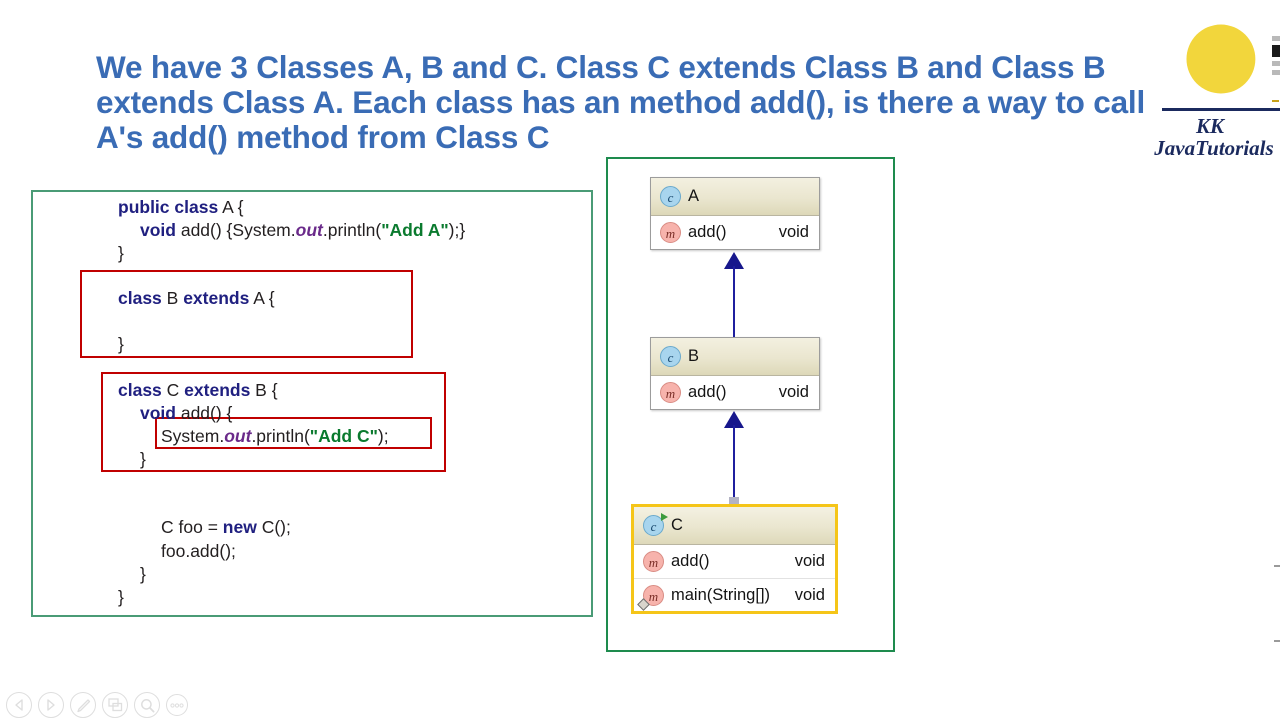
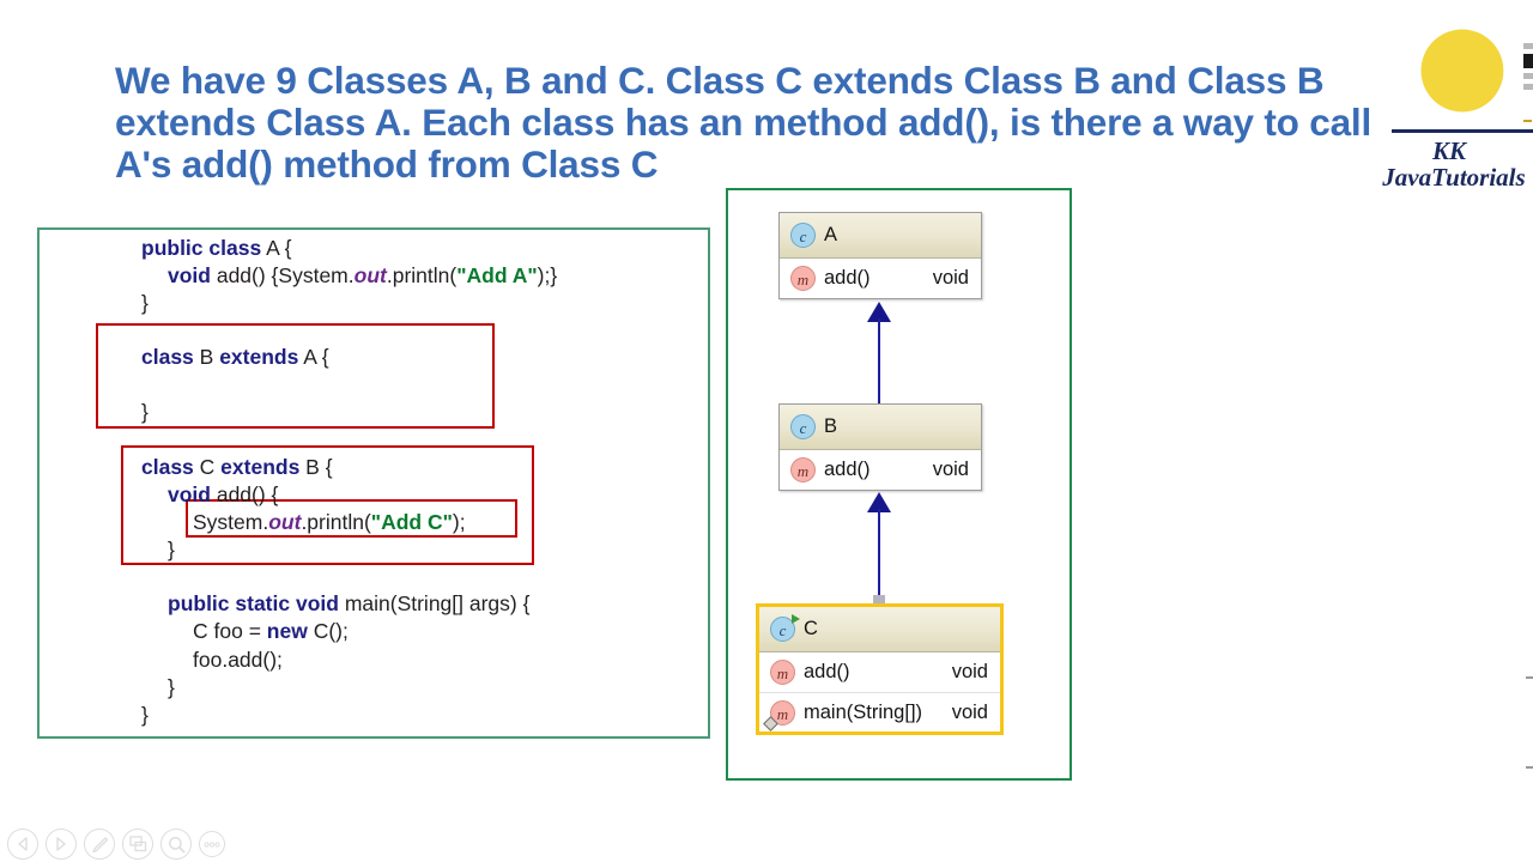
- We have 3 Classes A, B and C. Class C extends Class B and Class B extends Class A. Each class has an method add(), is there a way to call A's add() method from Class C
+ We have 9 Classes A, B and C. Class C extends Class B and Class B extends Class A. Each class has an method add(), is there a way to call A's add() method from Class C
  KK
  JavaTutorials
  public class A {
  void add() {System.out.println("Add A");}
  }
  class B extends A {
  }
  class C extends B {
  void add() {
  System.out.println("Add C");
  }
+ public static void main(String[] args) {
  C foo = new C();
  foo.add();
  }
  }
  c
  A
  m
  add()
  void
  c
  B
  m
  add()
  void
  c
  C
  m
  add()
  void
  m
  main(String[])
  void
